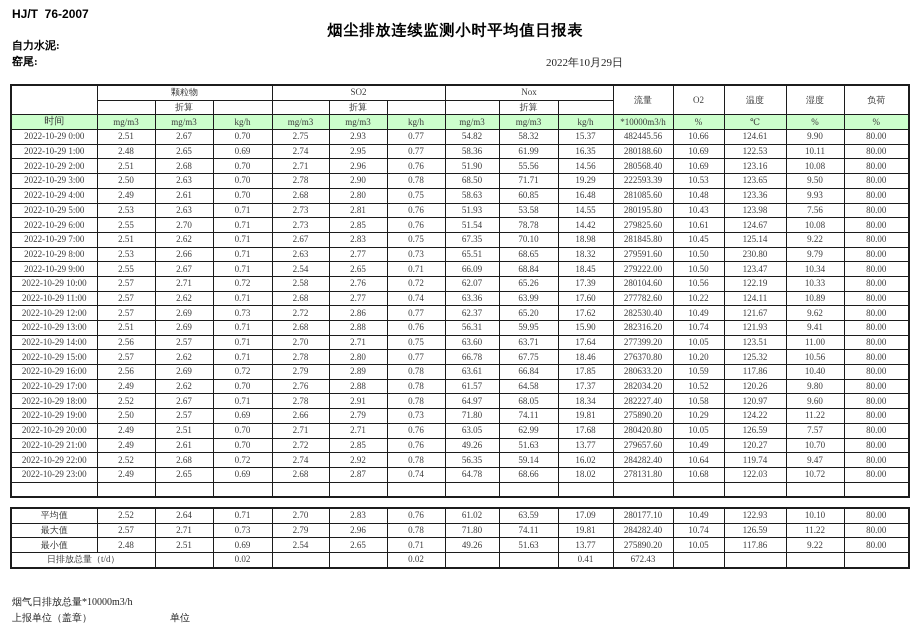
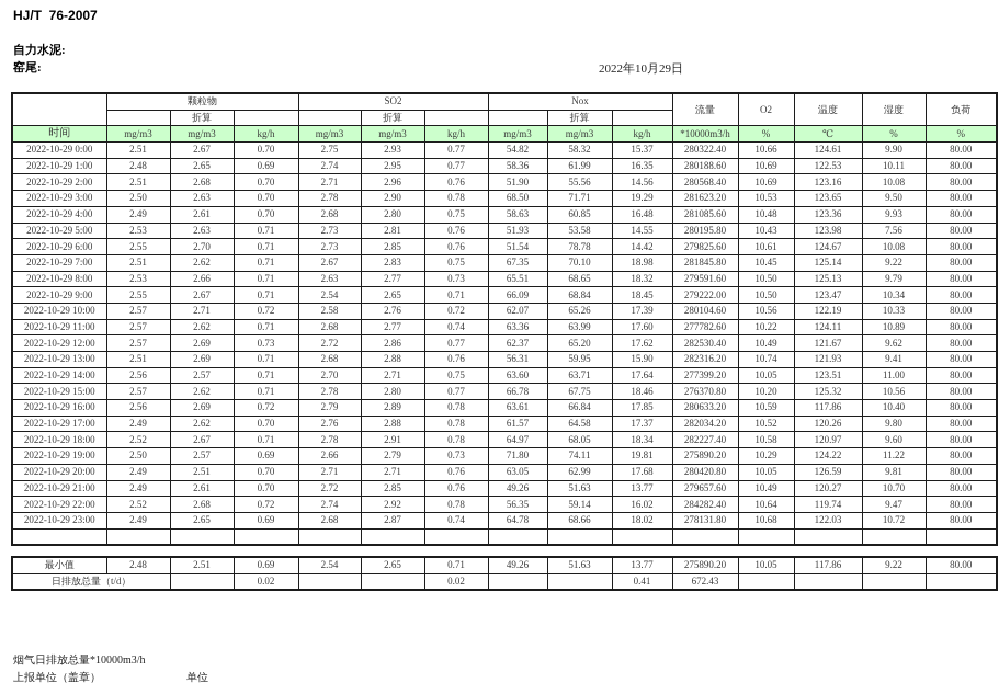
  HJ/T 76-2007
- 烟尘排放连续监测小时平均值日报表
  自力水泥:
  窑尾:
  2022年10月29日
  	颗粒物	SO2	Nox	流量	O2	温度	湿度	负荷
  	折算			折算			折算
  时间	mg/m3	mg/m3	kg/h	mg/m3	mg/m3	kg/h	mg/m3	mg/m3	kg/h	*10000m3/h	%	℃	%	%
- 2022-10-29 0:00	2.51	2.67	0.70	2.75	2.93	0.77	54.82	58.32	15.37	482445.56	10.66	124.61	9.90	80.00
+ 2022-10-29 0:00	2.51	2.67	0.70	2.75	2.93	0.77	54.82	58.32	15.37	280322.40	10.66	124.61	9.90	80.00
  2022-10-29 1:00	2.48	2.65	0.69	2.74	2.95	0.77	58.36	61.99	16.35	280188.60	10.69	122.53	10.11	80.00
  2022-10-29 2:00	2.51	2.68	0.70	2.71	2.96	0.76	51.90	55.56	14.56	280568.40	10.69	123.16	10.08	80.00
- 2022-10-29 3:00	2.50	2.63	0.70	2.78	2.90	0.78	68.50	71.71	19.29	222593.39	10.53	123.65	9.50	80.00
+ 2022-10-29 3:00	2.50	2.63	0.70	2.78	2.90	0.78	68.50	71.71	19.29	281623.20	10.53	123.65	9.50	80.00
  2022-10-29 4:00	2.49	2.61	0.70	2.68	2.80	0.75	58.63	60.85	16.48	281085.60	10.48	123.36	9.93	80.00
  2022-10-29 5:00	2.53	2.63	0.71	2.73	2.81	0.76	51.93	53.58	14.55	280195.80	10.43	123.98	7.56	80.00
  2022-10-29 6:00	2.55	2.70	0.71	2.73	2.85	0.76	51.54	78.78	14.42	279825.60	10.61	124.67	10.08	80.00
  2022-10-29 7:00	2.51	2.62	0.71	2.67	2.83	0.75	67.35	70.10	18.98	281845.80	10.45	125.14	9.22	80.00
- 2022-10-29 8:00	2.53	2.66	0.71	2.63	2.77	0.73	65.51	68.65	18.32	279591.60	10.50	230.80	9.79	80.00
+ 2022-10-29 8:00	2.53	2.66	0.71	2.63	2.77	0.73	65.51	68.65	18.32	279591.60	10.50	125.13	9.79	80.00
  2022-10-29 9:00	2.55	2.67	0.71	2.54	2.65	0.71	66.09	68.84	18.45	279222.00	10.50	123.47	10.34	80.00
  2022-10-29 10:00	2.57	2.71	0.72	2.58	2.76	0.72	62.07	65.26	17.39	280104.60	10.56	122.19	10.33	80.00
  2022-10-29 11:00	2.57	2.62	0.71	2.68	2.77	0.74	63.36	63.99	17.60	277782.60	10.22	124.11	10.89	80.00
  2022-10-29 12:00	2.57	2.69	0.73	2.72	2.86	0.77	62.37	65.20	17.62	282530.40	10.49	121.67	9.62	80.00
  2022-10-29 13:00	2.51	2.69	0.71	2.68	2.88	0.76	56.31	59.95	15.90	282316.20	10.74	121.93	9.41	80.00
  2022-10-29 14:00	2.56	2.57	0.71	2.70	2.71	0.75	63.60	63.71	17.64	277399.20	10.05	123.51	11.00	80.00
  2022-10-29 15:00	2.57	2.62	0.71	2.78	2.80	0.77	66.78	67.75	18.46	276370.80	10.20	125.32	10.56	80.00
  2022-10-29 16:00	2.56	2.69	0.72	2.79	2.89	0.78	63.61	66.84	17.85	280633.20	10.59	117.86	10.40	80.00
  2022-10-29 17:00	2.49	2.62	0.70	2.76	2.88	0.78	61.57	64.58	17.37	282034.20	10.52	120.26	9.80	80.00
  2022-10-29 18:00	2.52	2.67	0.71	2.78	2.91	0.78	64.97	68.05	18.34	282227.40	10.58	120.97	9.60	80.00
  2022-10-29 19:00	2.50	2.57	0.69	2.66	2.79	0.73	71.80	74.11	19.81	275890.20	10.29	124.22	11.22	80.00
- 2022-10-29 20:00	2.49	2.51	0.70	2.71	2.71	0.76	63.05	62.99	17.68	280420.80	10.05	126.59	7.57	80.00
+ 2022-10-29 20:00	2.49	2.51	0.70	2.71	2.71	0.76	63.05	62.99	17.68	280420.80	10.05	126.59	9.81	80.00
  2022-10-29 21:00	2.49	2.61	0.70	2.72	2.85	0.76	49.26	51.63	13.77	279657.60	10.49	120.27	10.70	80.00
  2022-10-29 22:00	2.52	2.68	0.72	2.74	2.92	0.78	56.35	59.14	16.02	284282.40	10.64	119.74	9.47	80.00
  2022-10-29 23:00	2.49	2.65	0.69	2.68	2.87	0.74	64.78	68.66	18.02	278131.80	10.68	122.03	10.72	80.00
- 平均值	2.52	2.64	0.71	2.70	2.83	0.76	61.02	63.59	17.09	280177.10	10.49	122.93	10.10	80.00
- 最大值	2.57	2.71	0.73	2.79	2.96	0.78	71.80	74.11	19.81	284282.40	10.74	126.59	11.22	80.00
  最小值	2.48	2.51	0.69	2.54	2.65	0.71	49.26	51.63	13.77	275890.20	10.05	117.86	9.22	80.00
  日排放总量（t/d）		0.02			0.02			0.41	672.43
  烟气日排放总量*10000m3/h
  上报单位（盖章）
  单位
